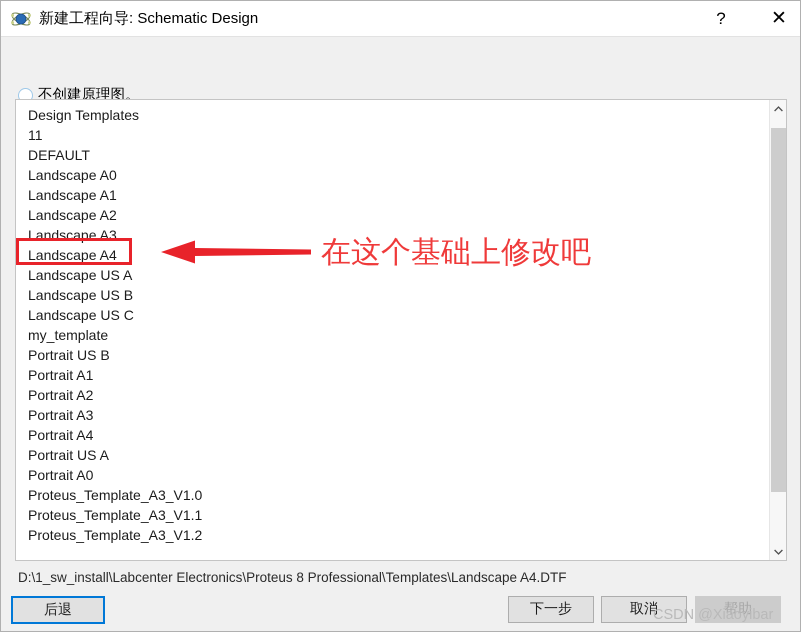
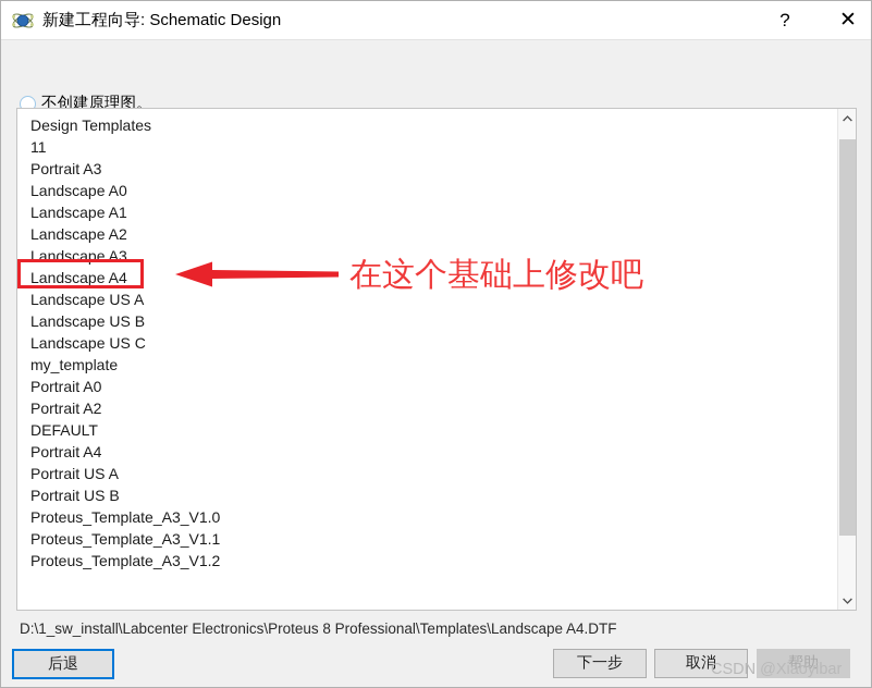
  新建工程向导: Schematic Design
  ?
  ✕
  不创建原理图。
  Design Templates
  11
- DEFAULT
+ Portrait A3
  Landscape A0
  Landscape A1
  Landscape A2
  Landscape A3
  Landscape A4
  Landscape US A
  Landscape US B
  Landscape US C
  my_template
- Portrait US B
+ Portrait A0
- Portrait A1
  Portrait A2
- Portrait A3
+ DEFAULT
  Portrait A4
  Portrait US A
- Portrait A0
+ Portrait US B
  Proteus_Template_A3_V1.0
  Proteus_Template_A3_V1.1
  Proteus_Template_A3_V1.2
  D:\1_sw_install\Labcenter Electronics\Proteus 8 Professional\Templates\Landscape A4.DTF
  后退
  下一步
  取消
  帮助
  在这个基础上修改吧
  CSDN @Xiaoyibar
